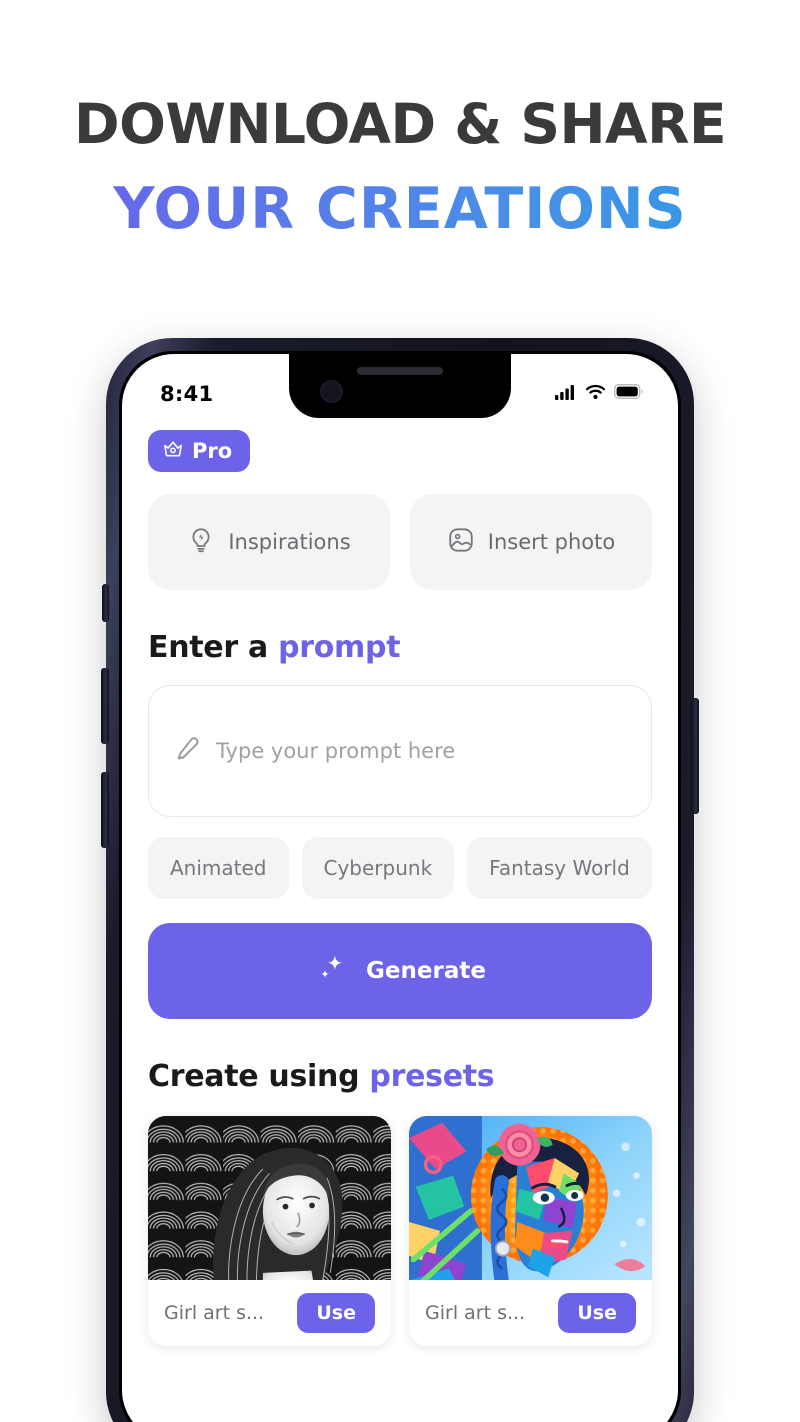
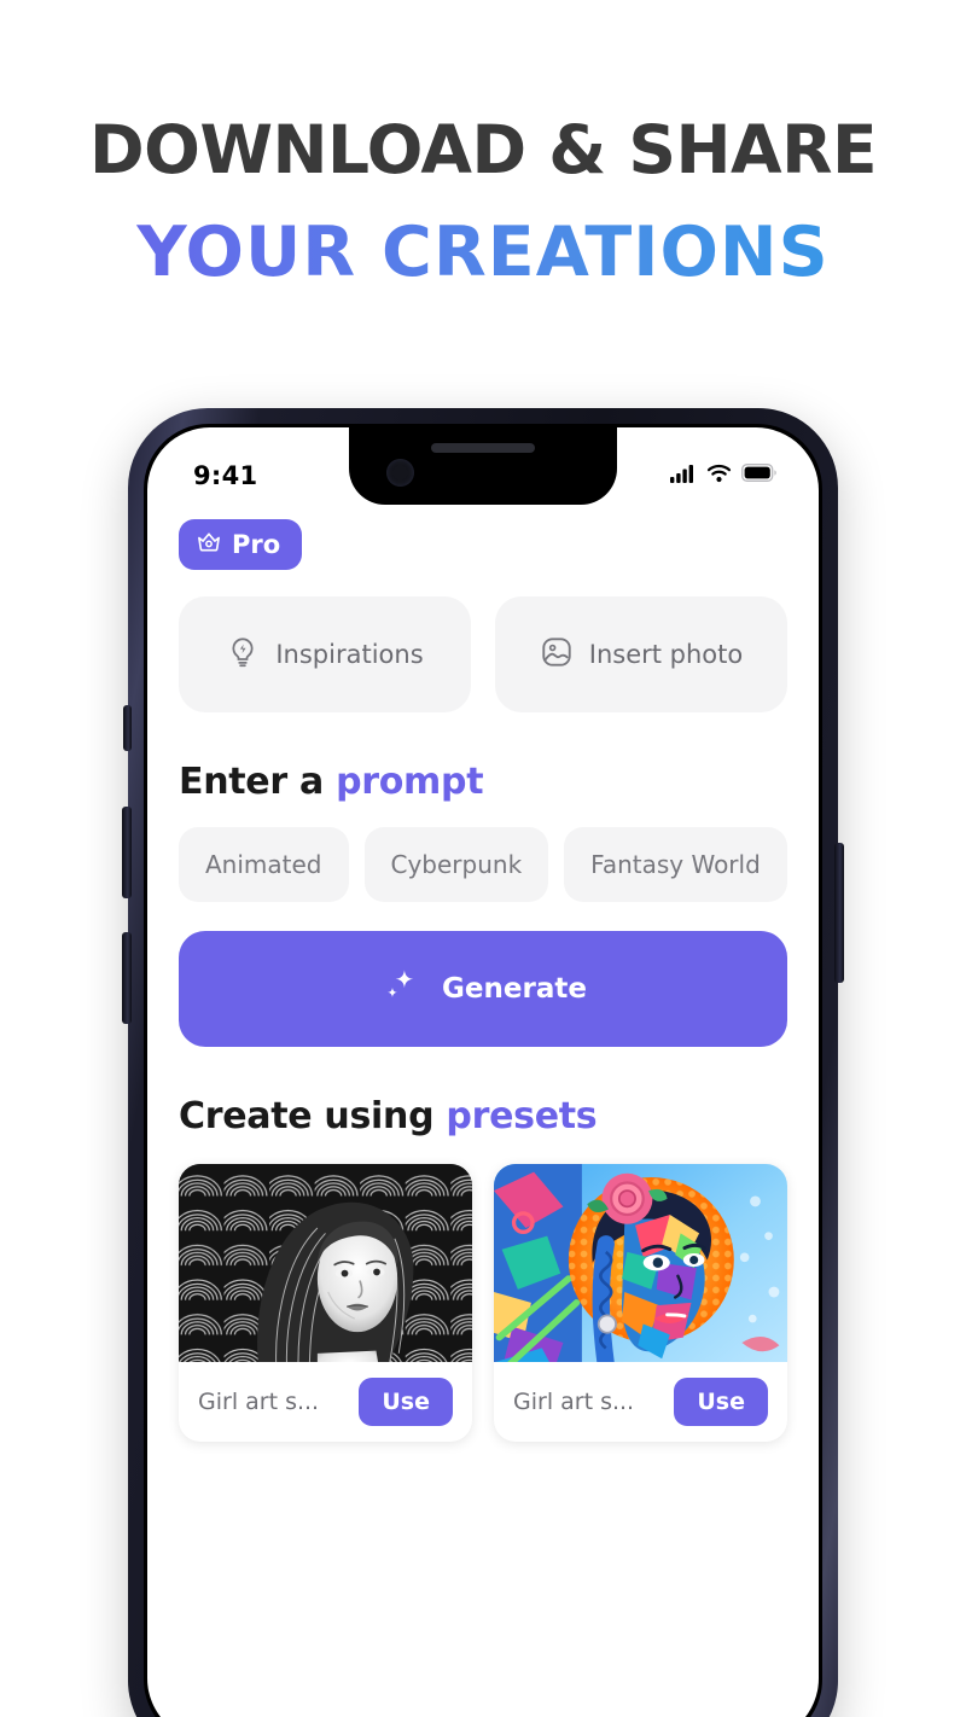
  DOWNLOAD & SHARE
  YOUR CREATIONS
- 8:41
+ 9:41
  Pro
  Inspirations
  Insert photo
  Enter a prompt
- Type your prompt here
  Animated
  Cyberpunk
  Fantasy World
  Generate
  Create using presets
  Girl art s...
  Use
  Girl art s...
  Use
